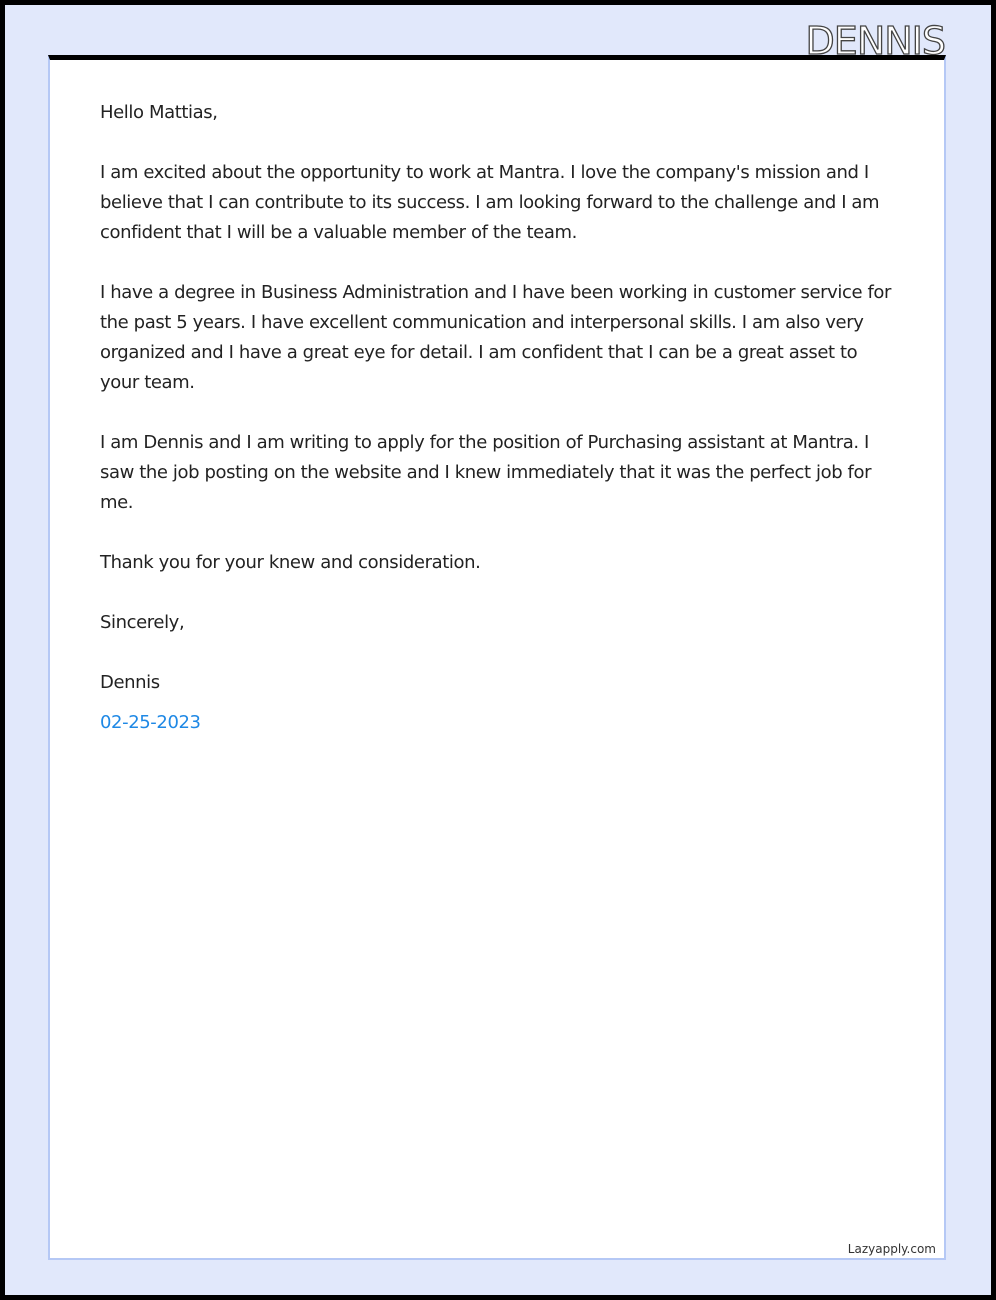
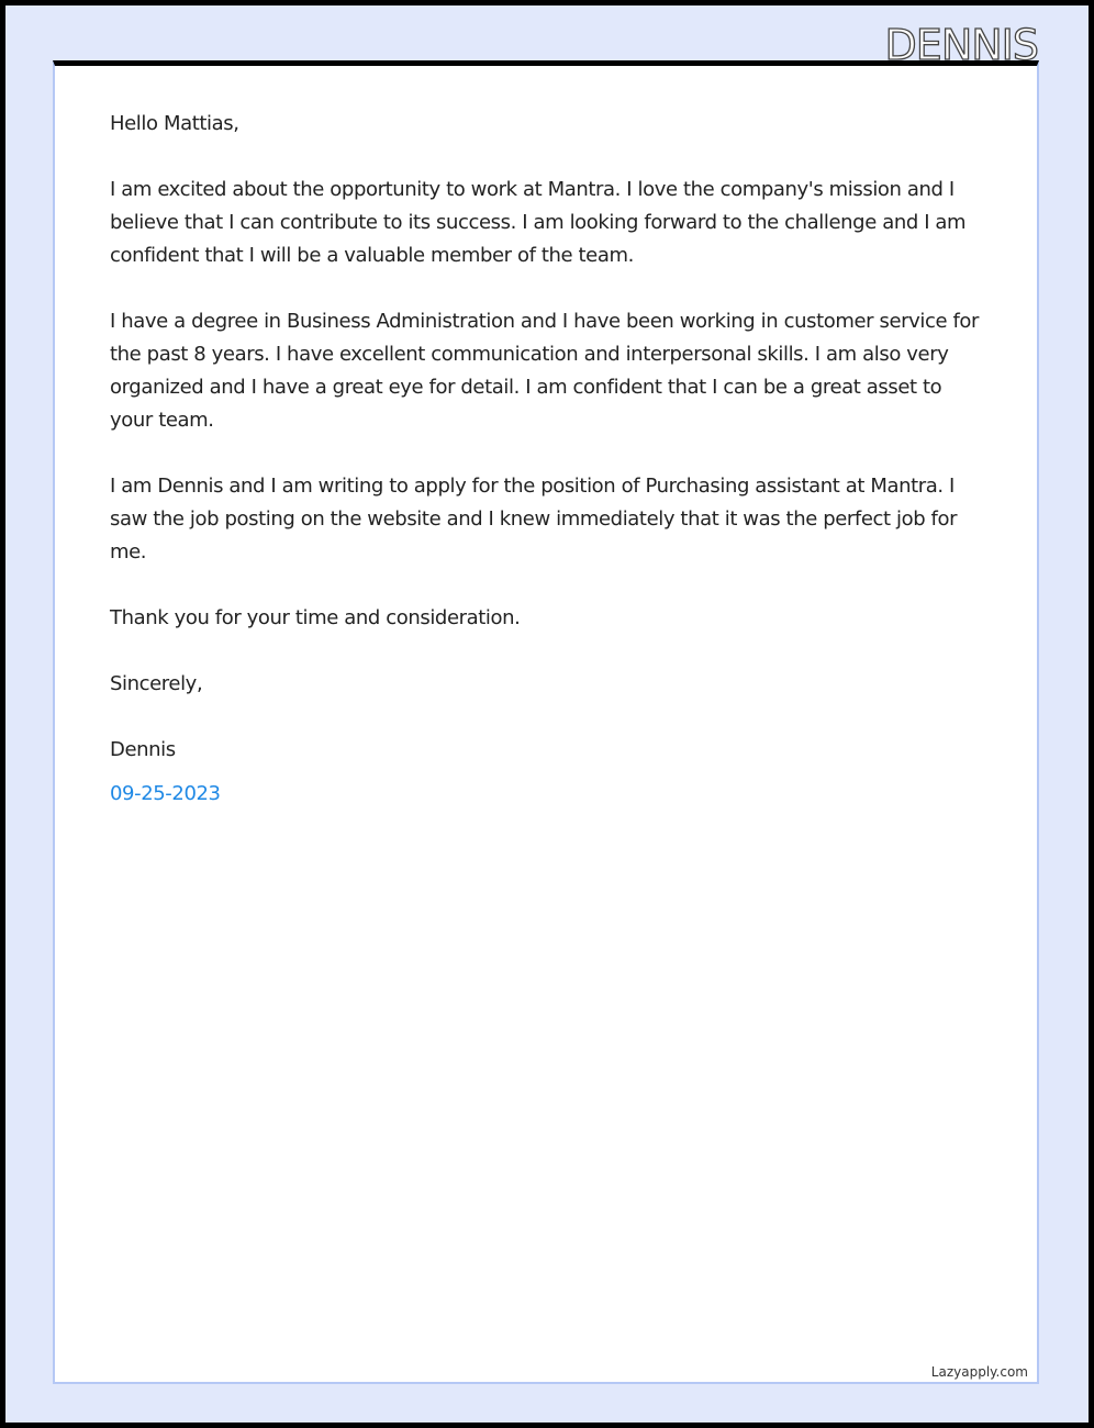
  DENNIS
  Hello Mattias,
  I am excited about the opportunity to work at Mantra. I love the company's mission and I believe that I can contribute to its success. I am looking forward to the challenge and I am confident that I will be a valuable member of the team.
- I have a degree in Business Administration and I have been working in customer service for the past 5 years. I have excellent communication and interpersonal skills. I am also very organized and I have a great eye for detail. I am confident that I can be a great asset to your team.
+ I have a degree in Business Administration and I have been working in customer service for the past 8 years. I have excellent communication and interpersonal skills. I am also very organized and I have a great eye for detail. I am confident that I can be a great asset to your team.
  I am Dennis and I am writing to apply for the position of Purchasing assistant at Mantra. I saw the job posting on the website and I knew immediately that it was the perfect job for me.
- Thank you for your knew and consideration.
+ Thank you for your time and consideration.
  Sincerely,
  Dennis
- 02-25-2023
+ 09-25-2023
  Lazyapply.com
